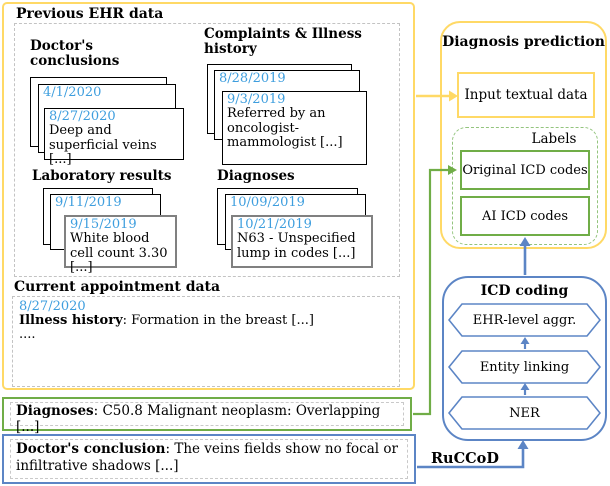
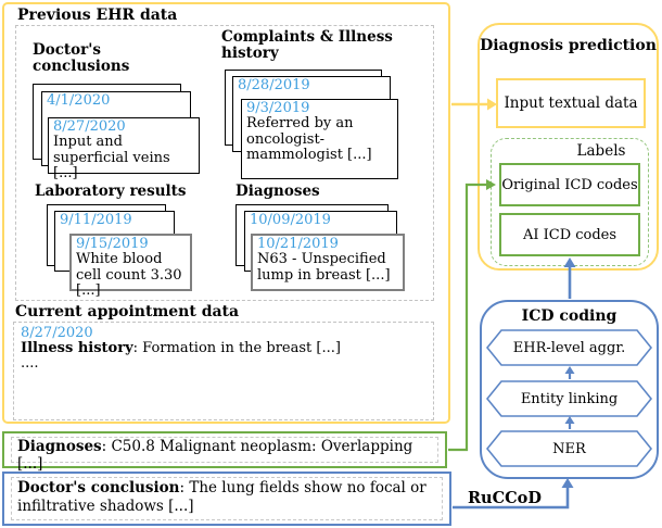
  Previous EHR data
  Doctor's conclusions
  4/1/2020
  8/27/2020
- Deep and superficial veins [...]
+ Input and superficial veins [...]
  Complaints & Illness history
  8/28/2019
  9/3/2019
  Referred by an oncologist-mammologist [...]
  Laboratory results
  9/11/2019
  9/15/2019
  White blood cell count 3.30 [...]
  Diagnoses
  10/09/2019
  10/21/2019
- N63 - Unspecified lump in codes [...]
+ N63 - Unspecified lump in breast [...]
  Current appointment data
  8/27/2020
  Illness history: Formation in the breast [...]
  ....
  Diagnoses: C50.8 Malignant neoplasm: Overlapping [...]
- Doctor's conclusion: The veins fields show no focal or infiltrative shadows [...]
+ Doctor's conclusion: The lung fields show no focal or infiltrative shadows [...]
  Diagnosis prediction
  Input textual data
  Labels
  Original ICD codes
  AI ICD codes
  ICD coding
  EHR-level aggr.
  Entity linking
  NER
  RuCCoD
